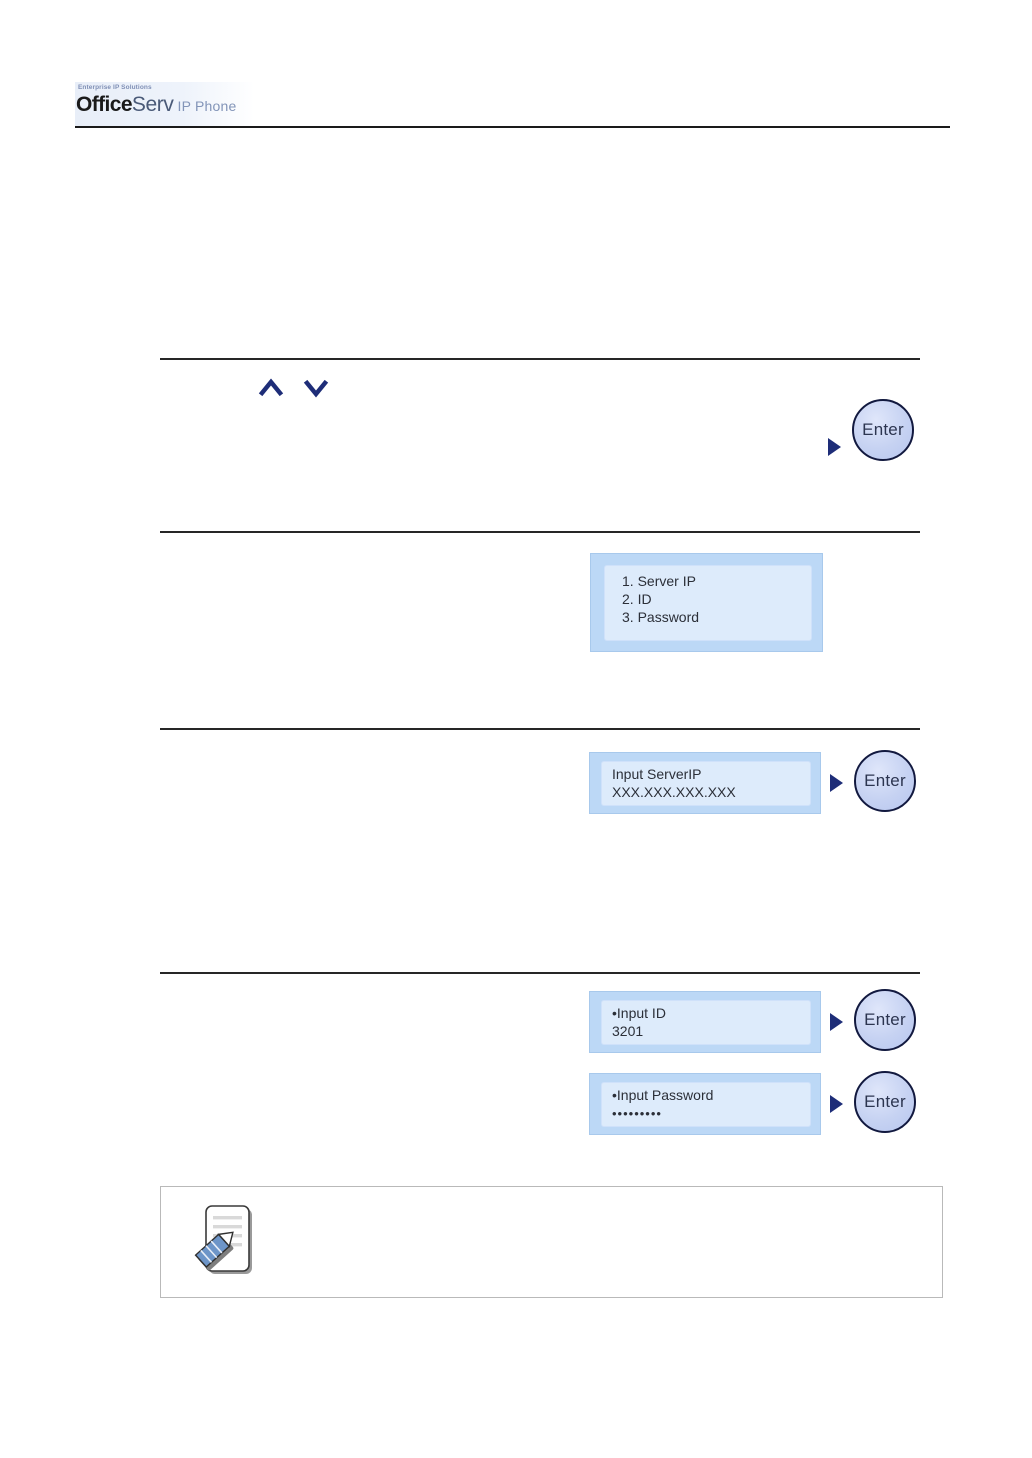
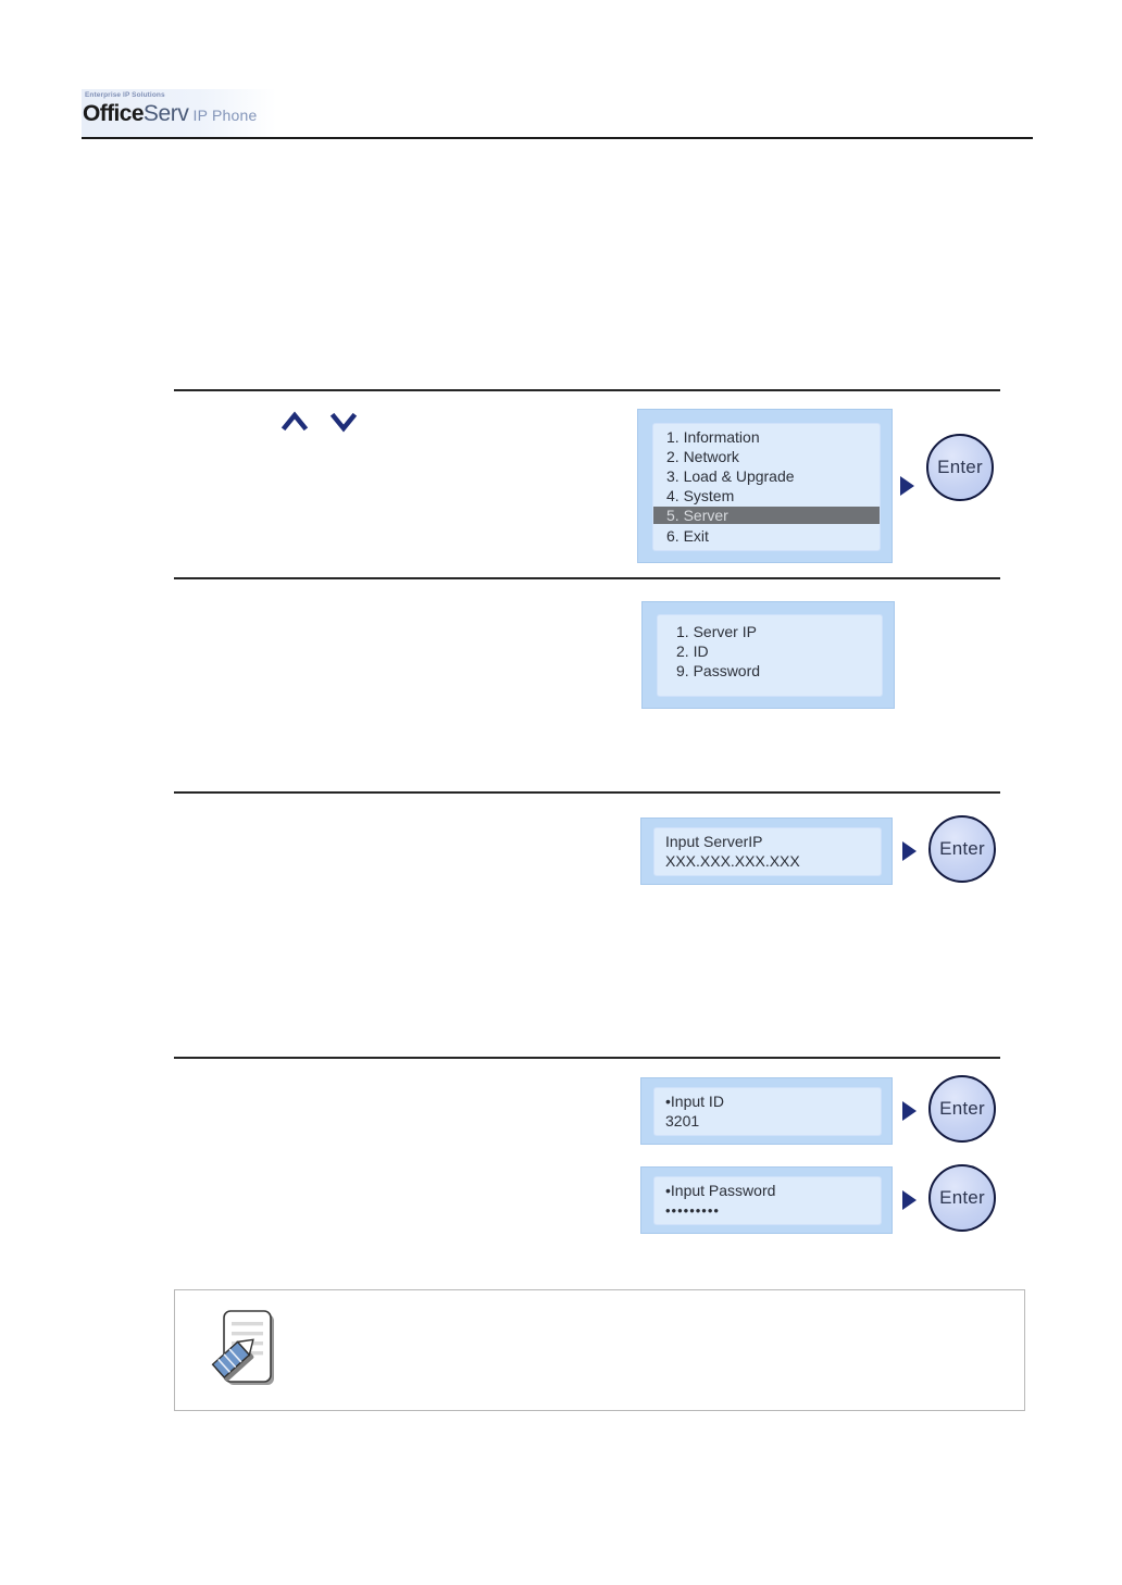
  OfficeServ IP Phone
+ 1. Information
+ 2. Network
+ 3. Load & Upgrade
+ 4. System
+ 5. Server
+ 6. Exit
  Enter
  1. Server IP
  2. ID
- 3. Password
+ 9. Password
  Input ServerIP
  XXX.XXX.XXX.XXX
  Enter
  •Input ID
  3201
  Enter
  •Input Password
  •••••••••
  Enter
